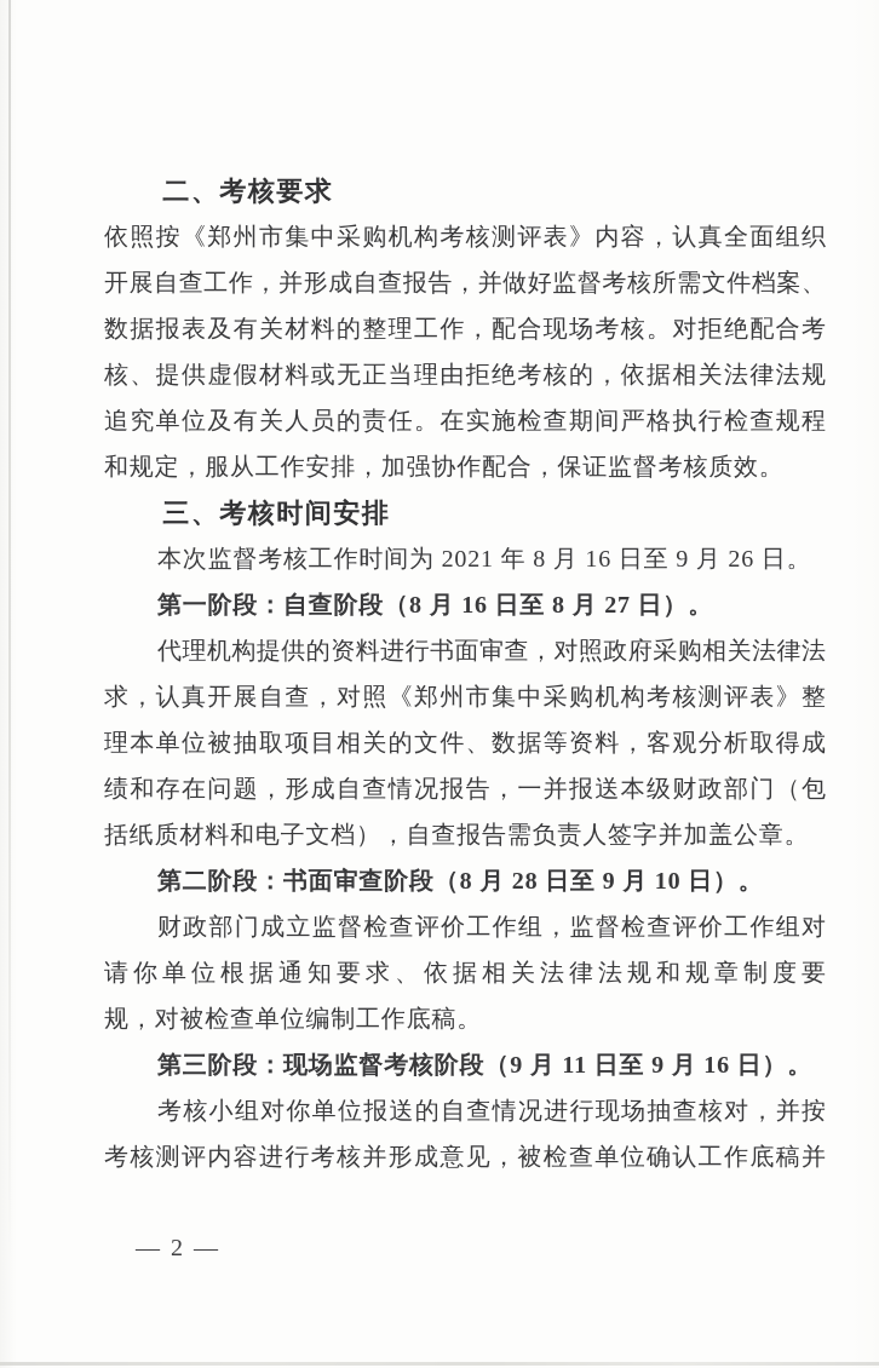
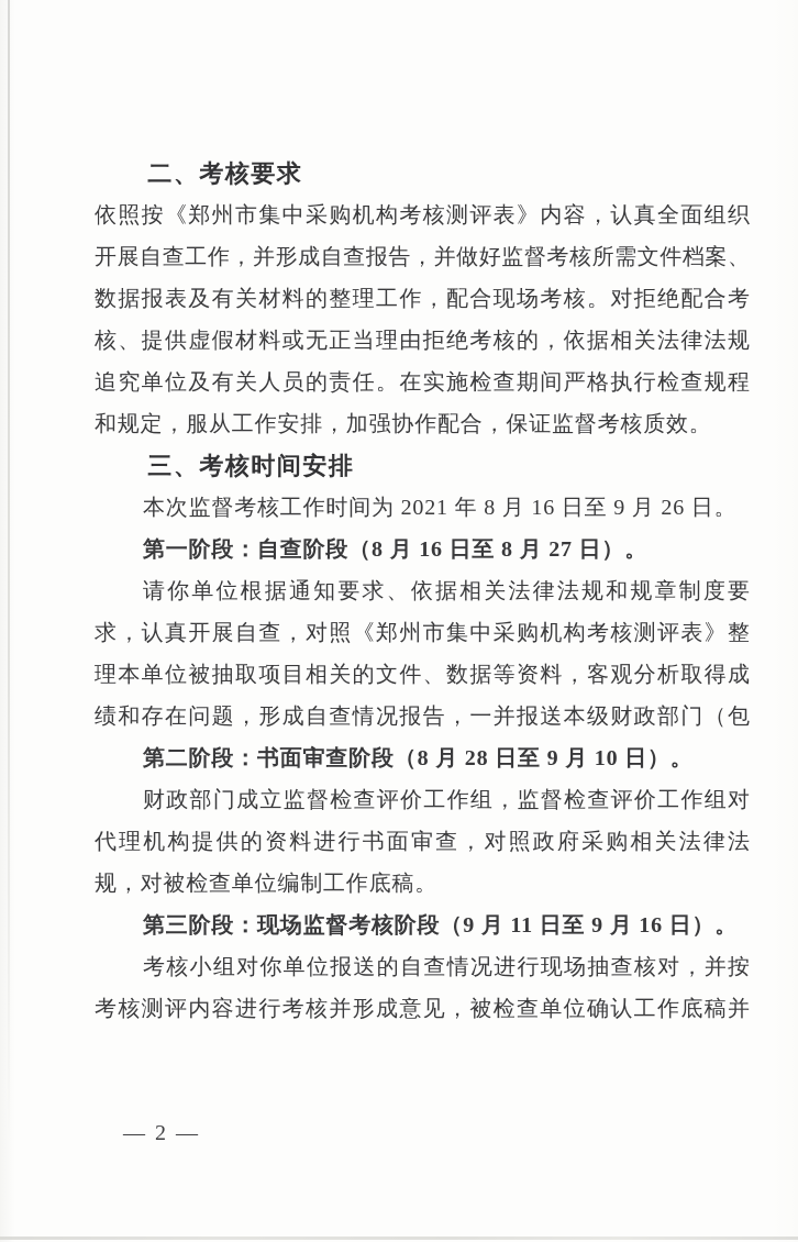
  二、考核要求
  依照按《郑州市集中采购机构考核测评表》内容，认真全面组织
  开展自查工作，并形成自查报告，并做好监督考核所需文件档案、
  数据报表及有关材料的整理工作，配合现场考核。对拒绝配合考
  核、提供虚假材料或无正当理由拒绝考核的，依据相关法律法规
  追究单位及有关人员的责任。在实施检查期间严格执行检查规程
  和规定，服从工作安排，加强协作配合，保证监督考核质效。
  三、考核时间安排
  本次监督考核工作时间为 2021 年 8 月 16 日至 9 月 26 日。
  第一阶段：自查阶段（8 月 16 日至 8 月 27 日）。
- 代理机构提供的资料进行书面审查，对照政府采购相关法律法
+ 请你单位根据通知要求、依据相关法律法规和规章制度要
  求，认真开展自查，对照《郑州市集中采购机构考核测评表》整
  理本单位被抽取项目相关的文件、数据等资料，客观分析取得成
  绩和存在问题，形成自查情况报告，一并报送本级财政部门（包
- 括纸质材料和电子文档），自查报告需负责人签字并加盖公章。
  第二阶段：书面审查阶段（8 月 28 日至 9 月 10 日）。
  财政部门成立监督检查评价工作组，监督检查评价工作组对
- 请你单位根据通知要求、依据相关法律法规和规章制度要
+ 代理机构提供的资料进行书面审查，对照政府采购相关法律法
  规，对被检查单位编制工作底稿。
  第三阶段：现场监督考核阶段（9 月 11 日至 9 月 16 日）。
  考核小组对你单位报送的自查情况进行现场抽查核对，并按
  考核测评内容进行考核并形成意见，被检查单位确认工作底稿并
  — 2 —
